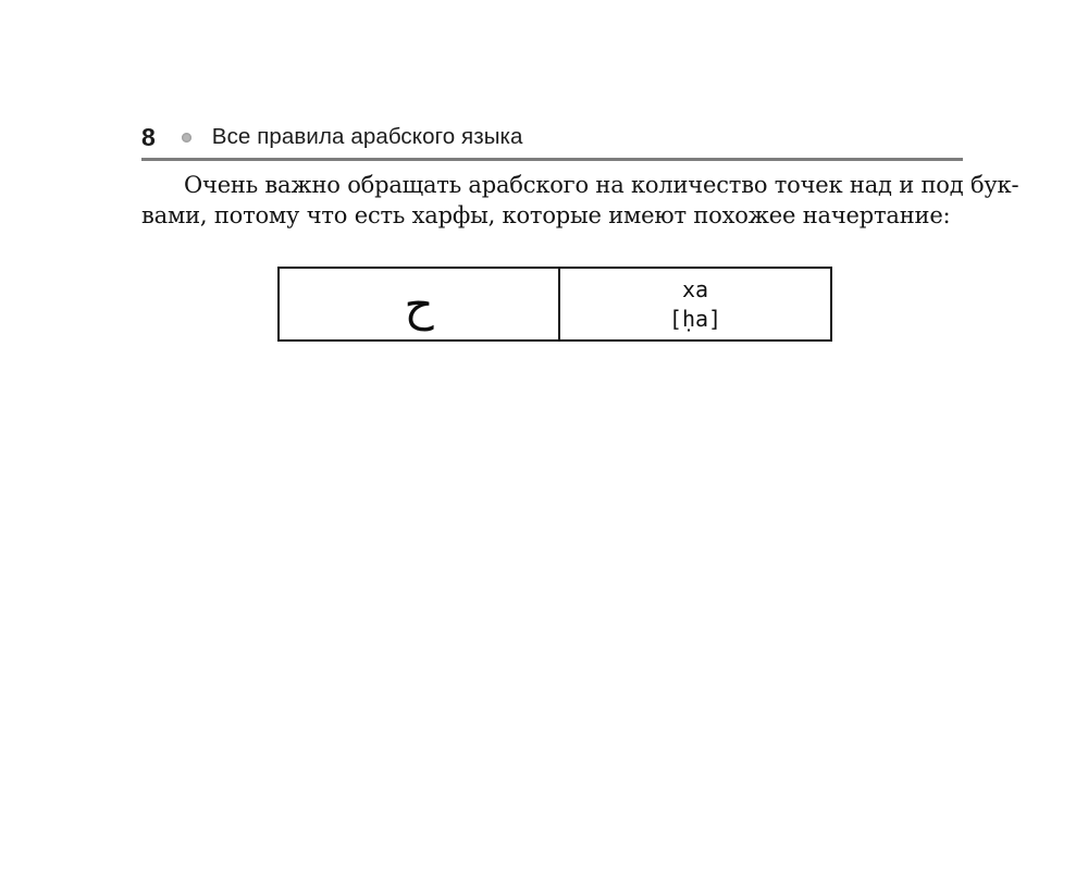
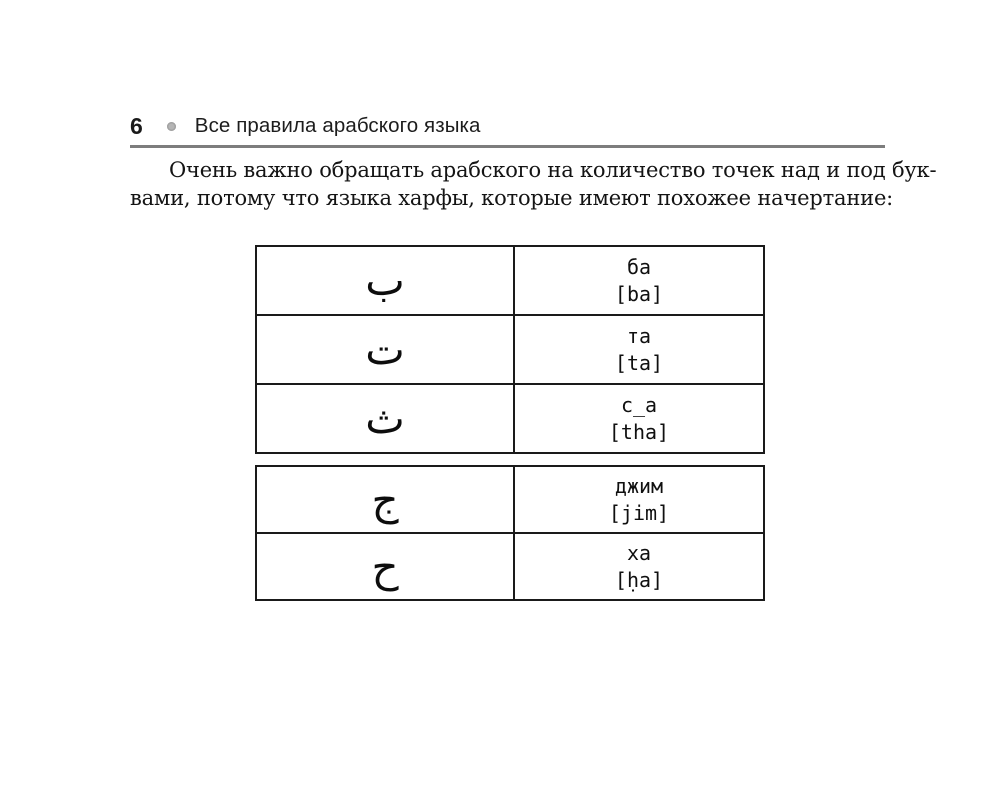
- 8
+ 6
  Все правила арабского языка
  Очень важно обращать арабского на количество точек над и под бук-
- вами, потому что есть харфы, которые имеют похожее начертание:
+ вами, потому что языка харфы, которые имеют похожее начертание:
+ ب	ба [ba]
+ ت	та [ta]
+ ث	с̲а [tha]
+ ج	джим [jim]
  ح	ха [ḥa]
